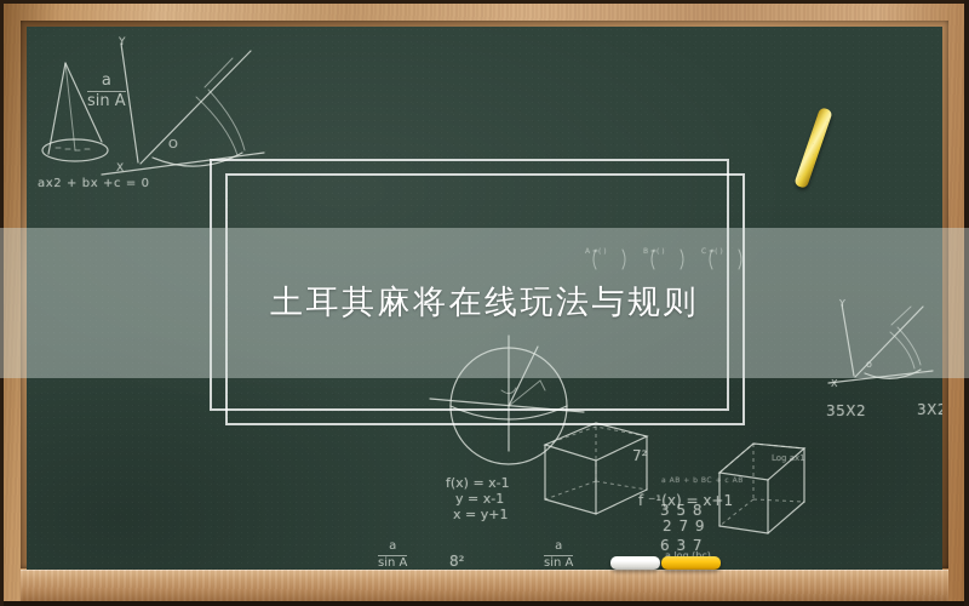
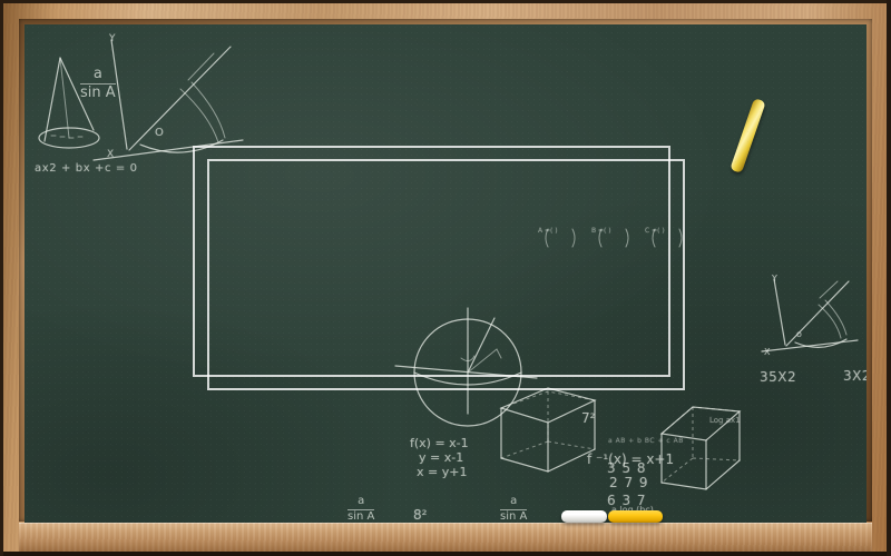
- 土耳其麻将在线玩法与规则
